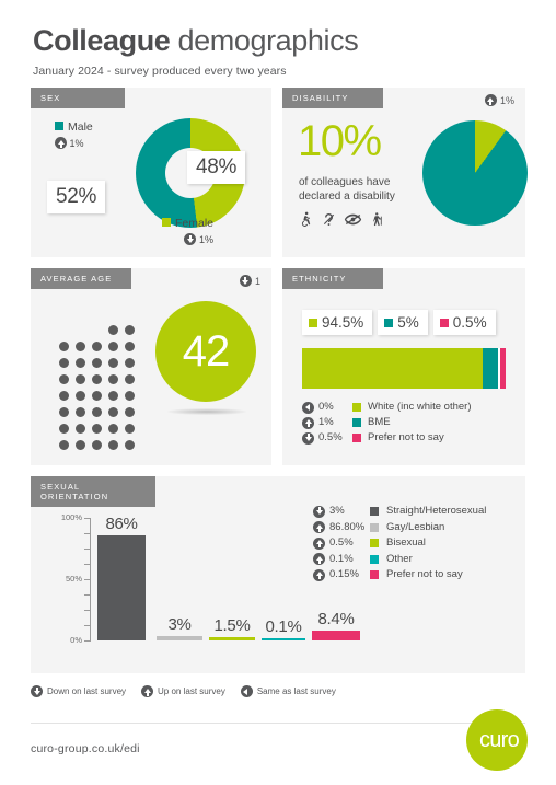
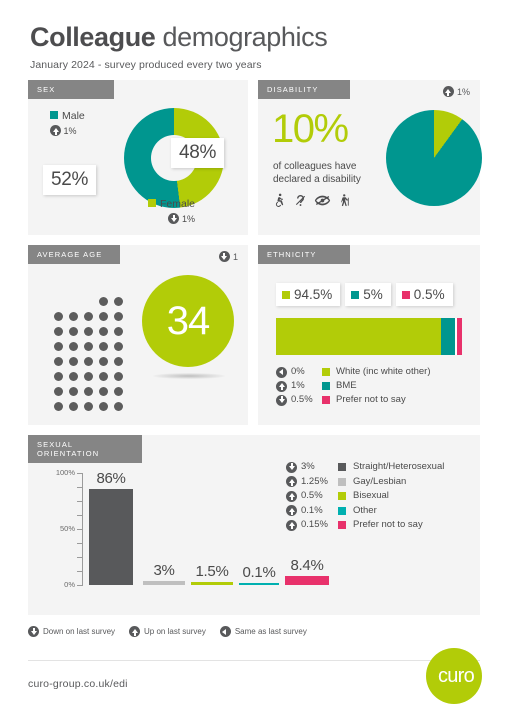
  Colleague demographics
  January 2024 - survey produced every two years
  SEX
  Male
  1%
  Female
  1%
  52%
  48%
  DISABILITY
  1%
  10%
  of colleagues have
  declared a disability
  AVERAGE AGE
  1
- 42
+ 34
  ETHNICITY
  94.5%
  5%
  0.5%
  0%
  White (inc white other)
  1%
  BME
  0.5%
  Prefer not to say
  SEXUAL ORIENTATION
  100%
  50%
  0%
  86%
  3%
  1.5%
  0.1%
  8.4%
  3%
  Straight/Heterosexual
- 86.80%
+ 1.25%
  Gay/Lesbian
  0.5%
  Bisexual
  0.1%
  Other
  0.15%
  Prefer not to say
  Down on last survey
  Up on last survey
  Same as last survey
  curo-group.co.uk/edi
  curo
